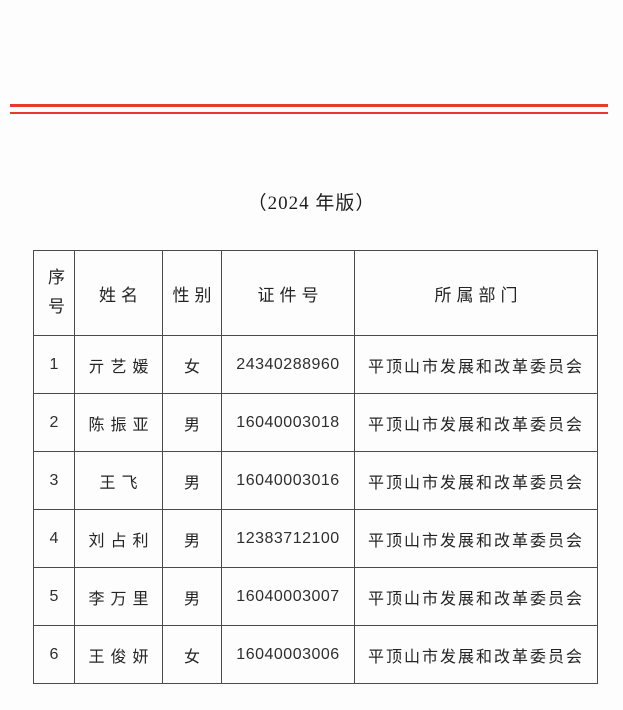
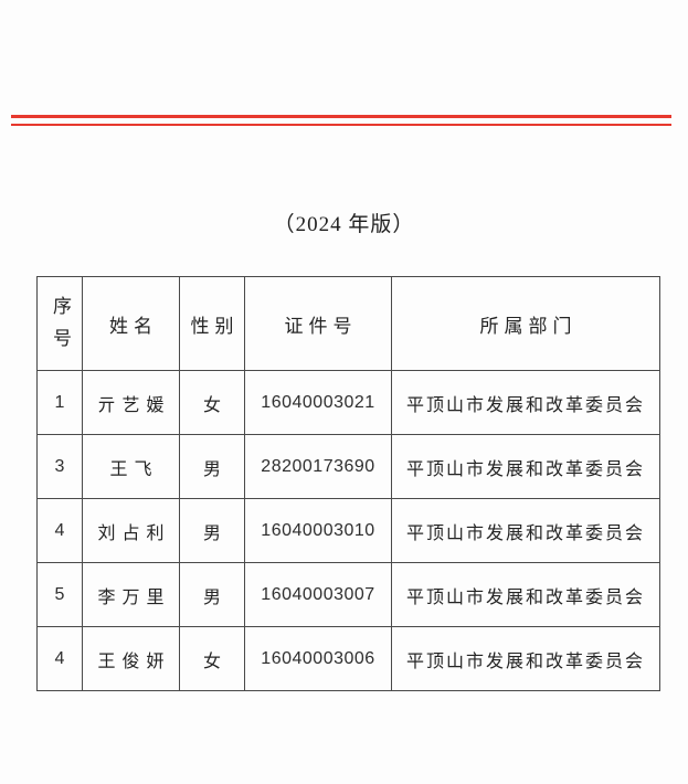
  （2024 年版）
  序号	姓名	性别	证件号	所属部门
- 1	亓艺媛	女	24340288960	平顶山市发展和改革委员会
+ 1	亓艺媛	女	16040003021	平顶山市发展和改革委员会
- 2	陈振亚	男	16040003018	平顶山市发展和改革委员会
- 3	王飞	男	16040003016	平顶山市发展和改革委员会
+ 3	王飞	男	28200173690	平顶山市发展和改革委员会
- 4	刘占利	男	12383712100	平顶山市发展和改革委员会
+ 4	刘占利	男	16040003010	平顶山市发展和改革委员会
  5	李万里	男	16040003007	平顶山市发展和改革委员会
- 6	王俊妍	女	16040003006	平顶山市发展和改革委员会
+ 4	王俊妍	女	16040003006	平顶山市发展和改革委员会
